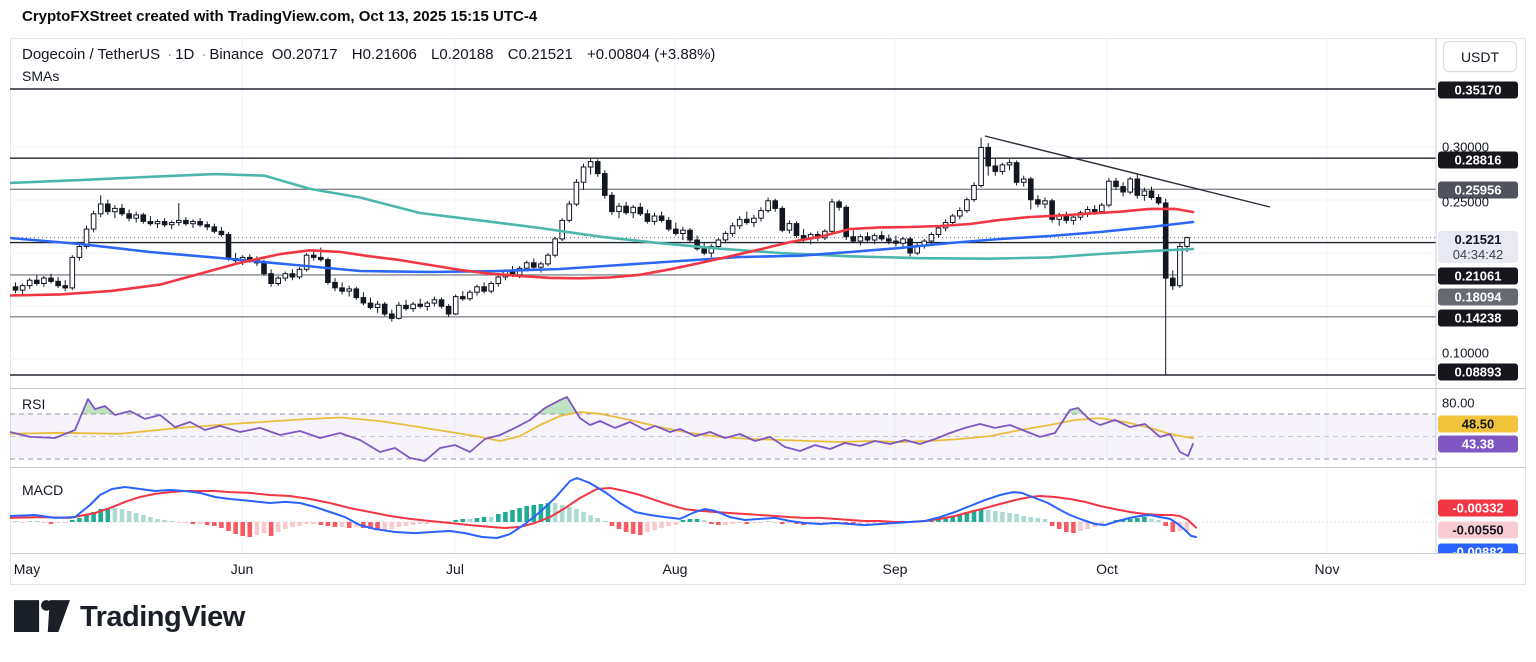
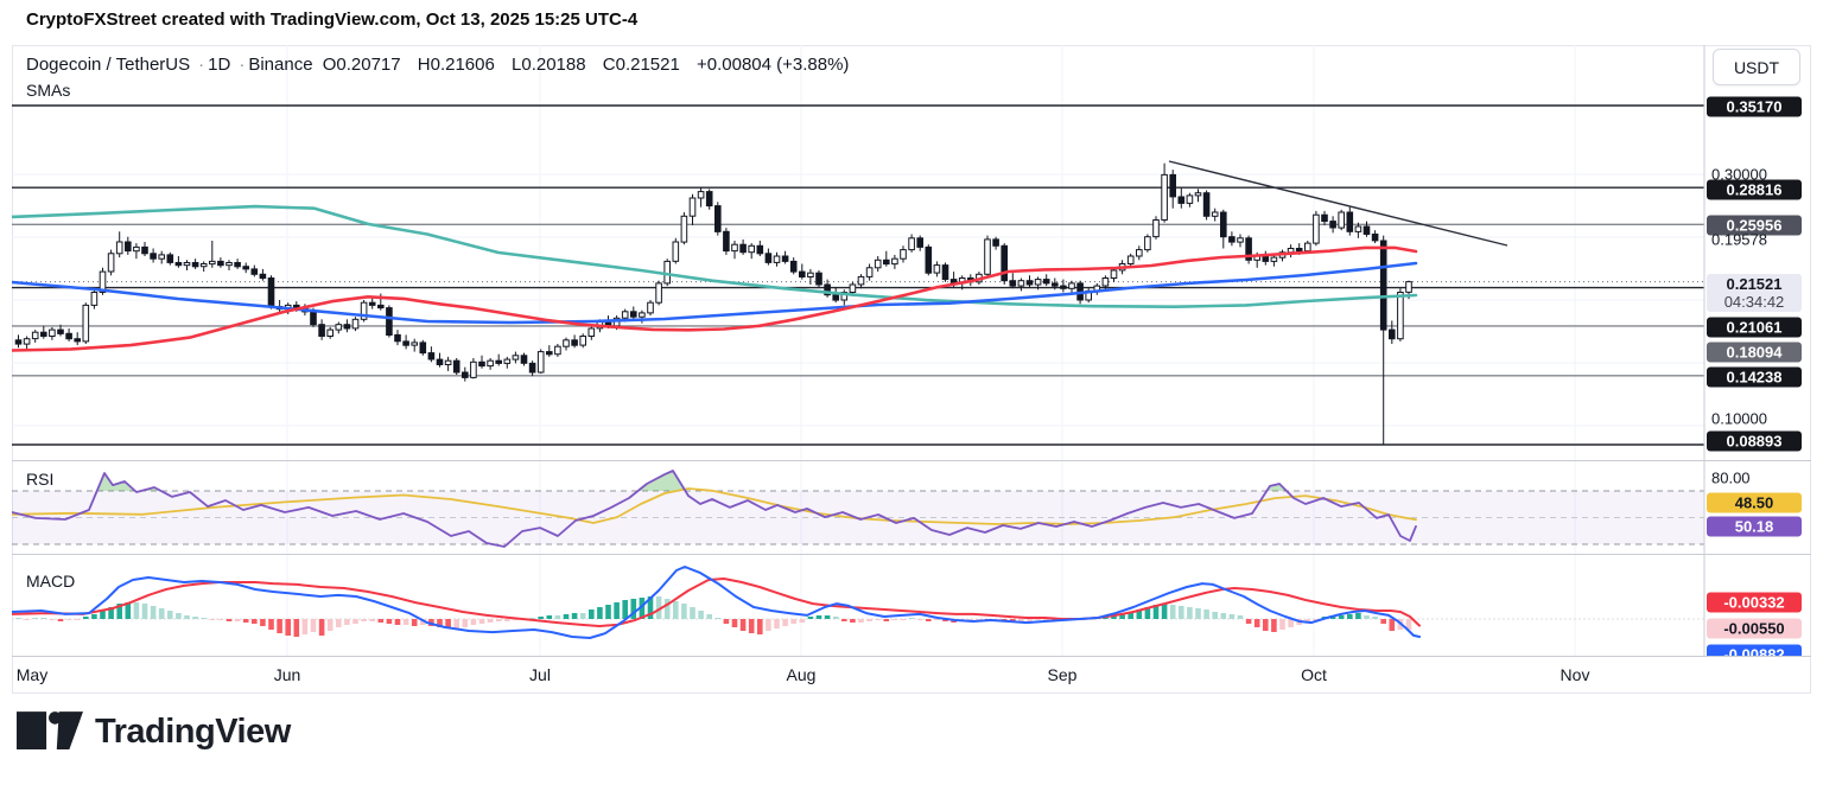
- CryptoFXStreet created with TradingView.com, Oct 13, 2025 15:15 UTC-4
+ CryptoFXStreet created with TradingView.com, Oct 13, 2025 15:25 UTC-4
  Dogecoin / TetherUS · 1D · Binance O0.20717 H0.21606 L0.20188 C0.21521 +0.00804 (+3.88%)
  SMAs
  RSI
  MACD
  USDT
  0.35170
  0.30000
  0.28816
  0.25956
- 0.25000
+ 0.19578
  0.21061
  0.18094
  0.14238
  0.10000
  0.08893
  80.00
  48.50
- 43.38
+ 50.18
  -0.00332
  -0.00550
  -0.00882
  0.21521
  04:34:42
  May
  Jun
  Jul
  Aug
  Sep
  Oct
  Nov
  TradingView
